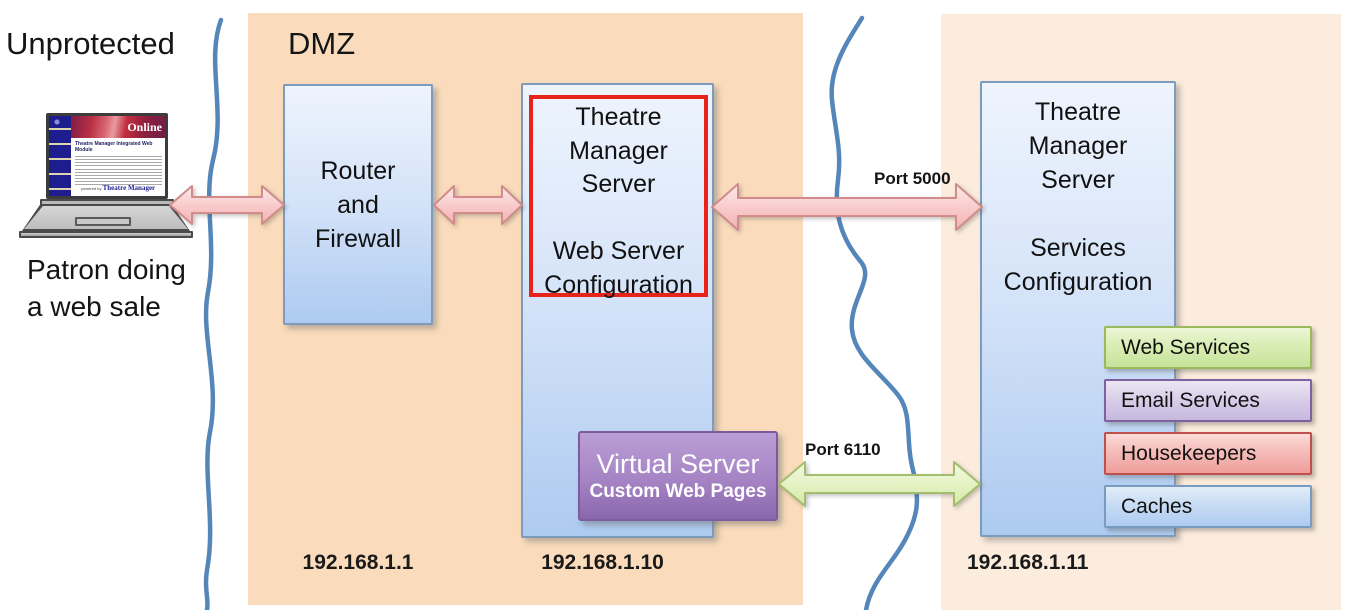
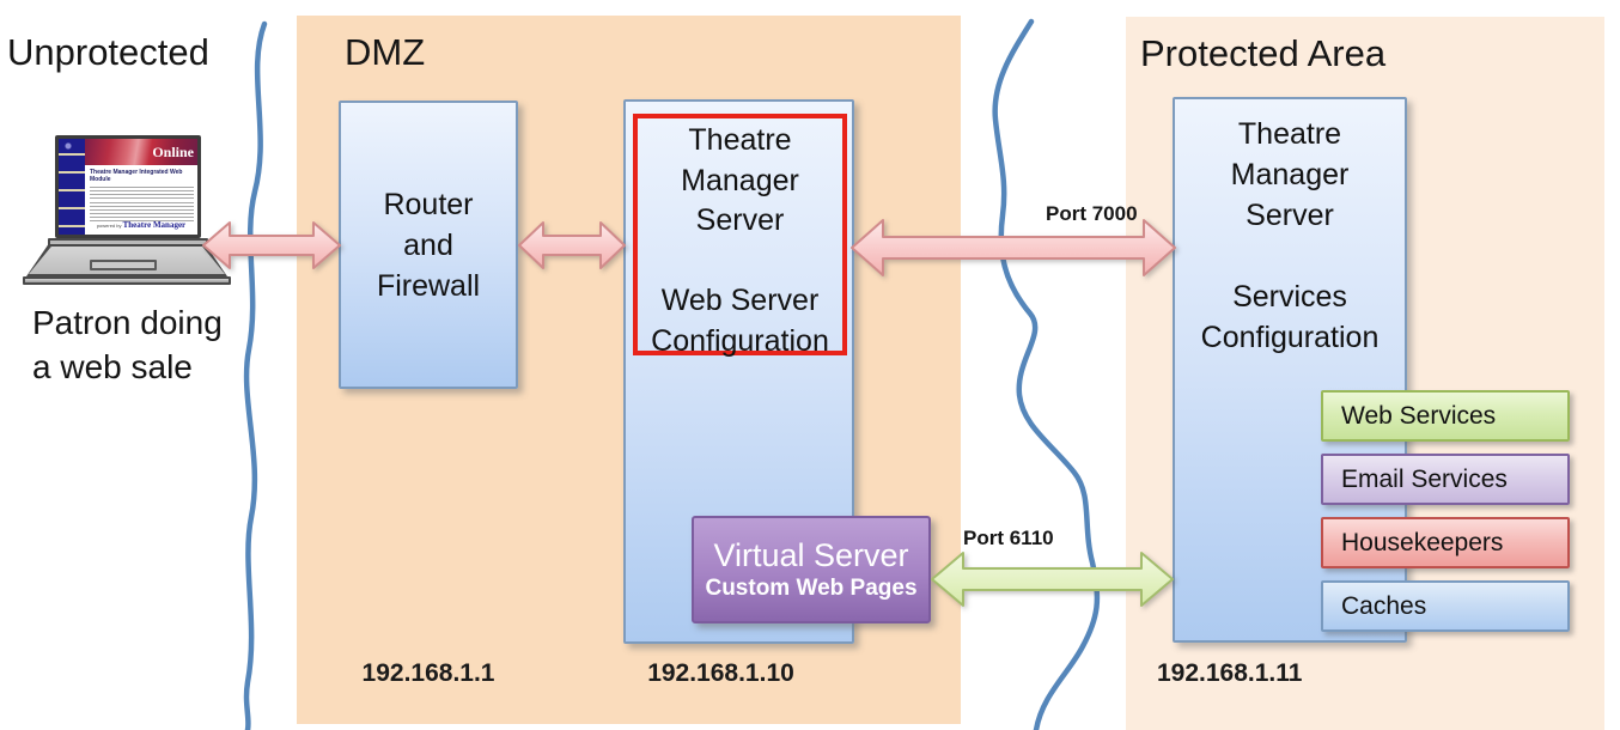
  Unprotected
  DMZ
+ Protected Area
  Online
  Patron doing
  a web sale
  Router
  and
  Firewall
  Theatre
  Manager
  Server
  Web Server
  Configuration
  Theatre
  Manager
  Server
  Services
  Configuration
  Virtual Server
  Custom Web Pages
  Web Services
  Email Services
  Housekeepers
  Caches
  192.168.1.1
  192.168.1.10
  192.168.1.11
- Port 5000
+ Port 7000
  Port 6110
